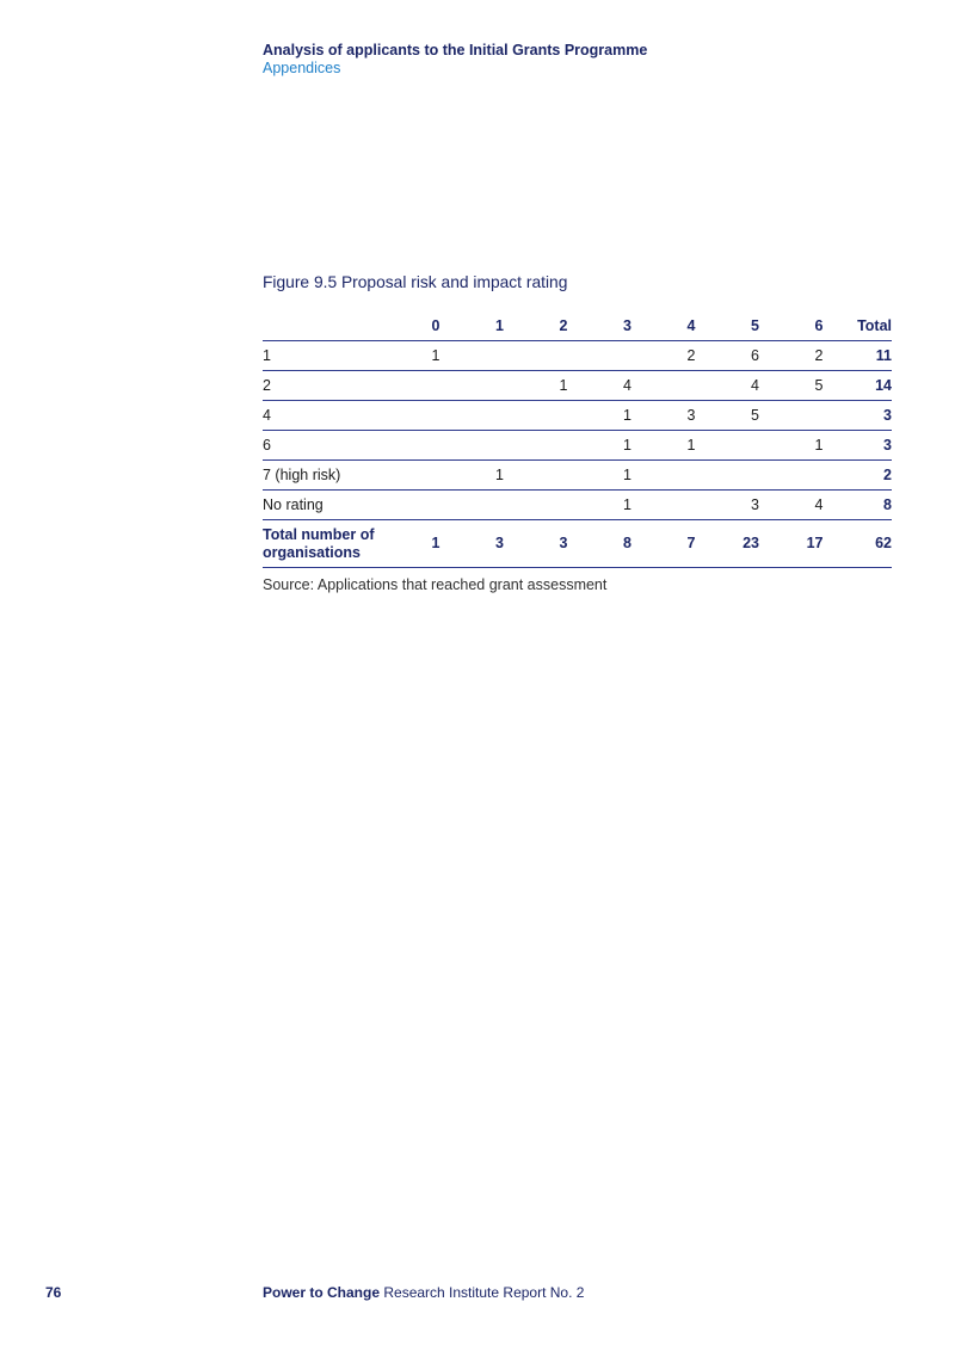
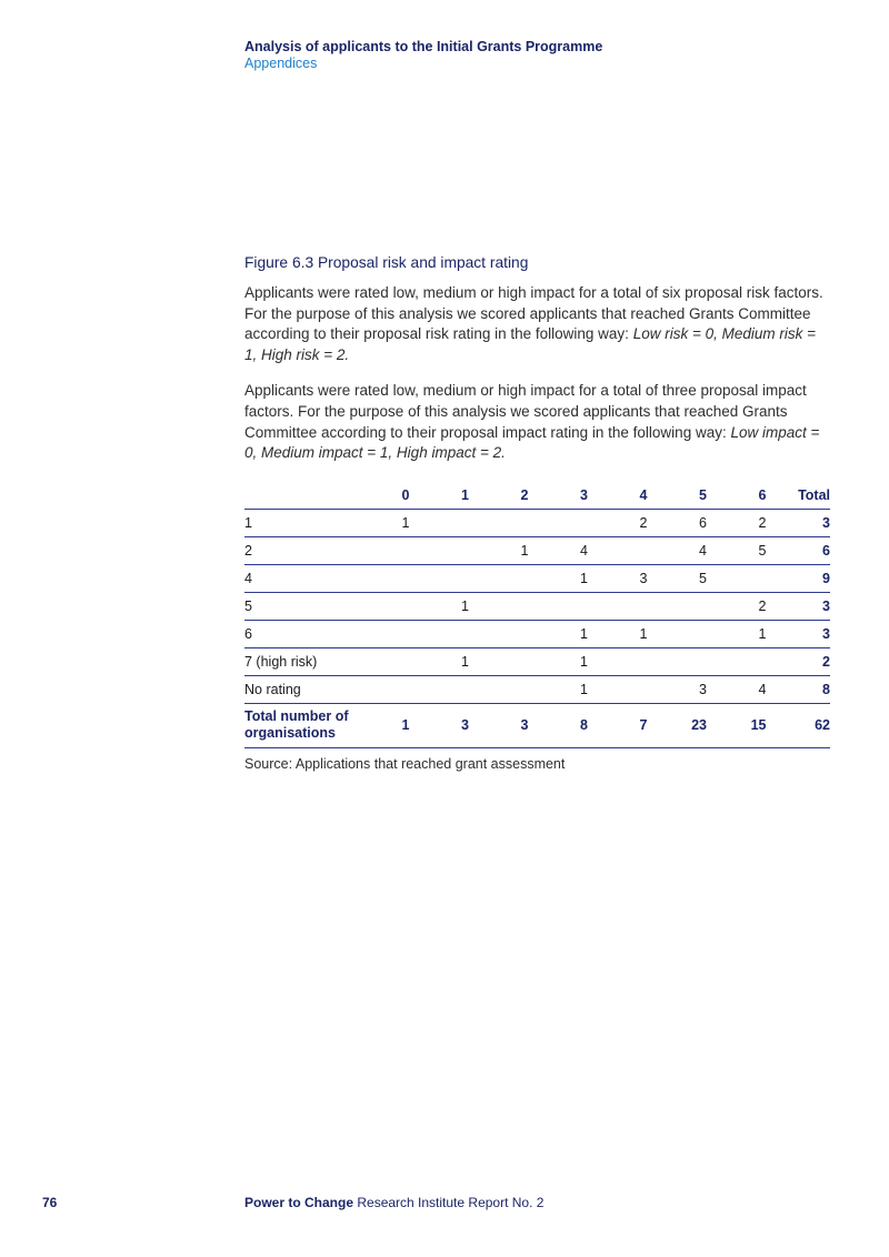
  Analysis of applicants to the Initial Grants Programme
  Appendices
- Figure 9.5 Proposal risk and impact rating
+ Figure 6.3 Proposal risk and impact rating
+ Applicants were rated low, medium or high impact for a total of six proposal risk factors. For the purpose of this analysis we scored applicants that reached Grants Committee according to their proposal risk rating in the following way: Low risk = 0, Medium risk = 1, High risk = 2.
+ Applicants were rated low, medium or high impact for a total of three proposal impact factors. For the purpose of this analysis we scored applicants that reached Grants Committee according to their proposal impact rating in the following way: Low impact = 0, Medium impact = 1, High impact = 2.
  	0	1	2	3	4	5	6	Total
- 1	1				2	6	2	11
+ 1	1				2	6	2	3
- 2			1	4		4	5	14
+ 2			1	4		4	5	6
- 4				1	3	5		3
+ 4				1	3	5		9
+ 5		1					2	3
  6				1	1		1	3
  7 (high risk)		1		1				2
  No rating				1		3	4	8
- Total number of organisations	1	3	3	8	7	23	17	62
+ Total number of organisations	1	3	3	8	7	23	15	62
  Source: Applications that reached grant assessment
  76
  Power to Change Research Institute Report No. 2
